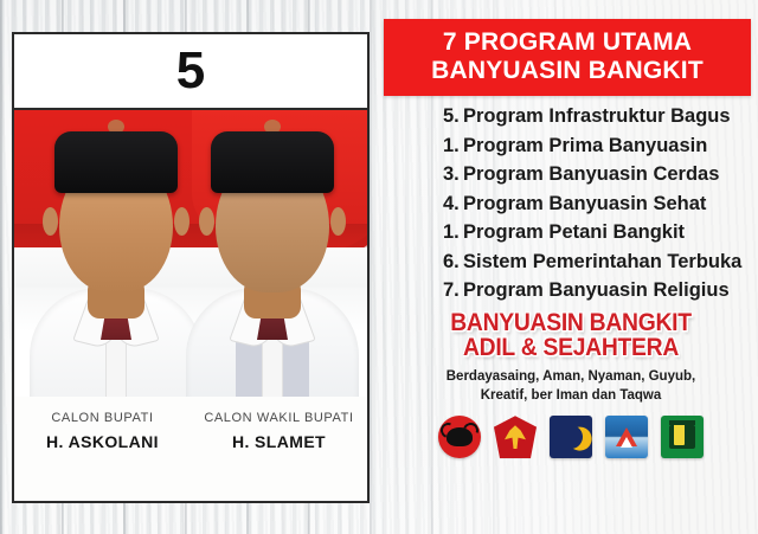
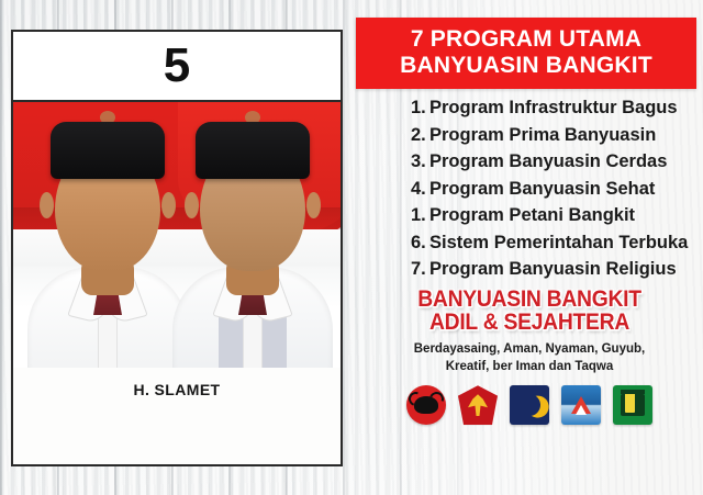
  5
- CALON BUPATI
- H. ASKOLANI
- CALON WAKIL BUPATI
  H. SLAMET
  7 PROGRAM UTAMA
  BANYUASIN BANGKIT
- 5. Program Infrastruktur Bagus
+ 1. Program Infrastruktur Bagus
- 1. Program Prima Banyuasin
+ 2. Program Prima Banyuasin
  3. Program Banyuasin Cerdas
  4. Program Banyuasin Sehat
  1. Program Petani Bangkit
  6. Sistem Pemerintahan Terbuka
  7. Program Banyuasin Religius
  BANYUASIN BANGKIT
  ADIL & SEJAHTERA
  Berdayasaing, Aman, Nyaman, Guyub,
  Kreatif, ber Iman dan Taqwa
